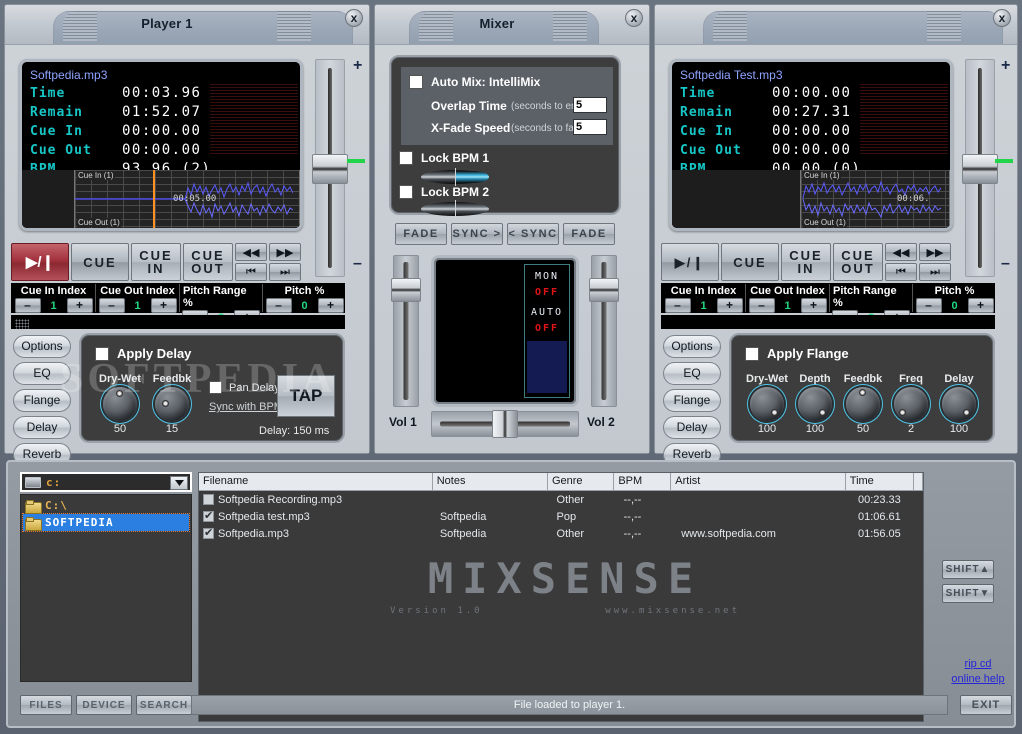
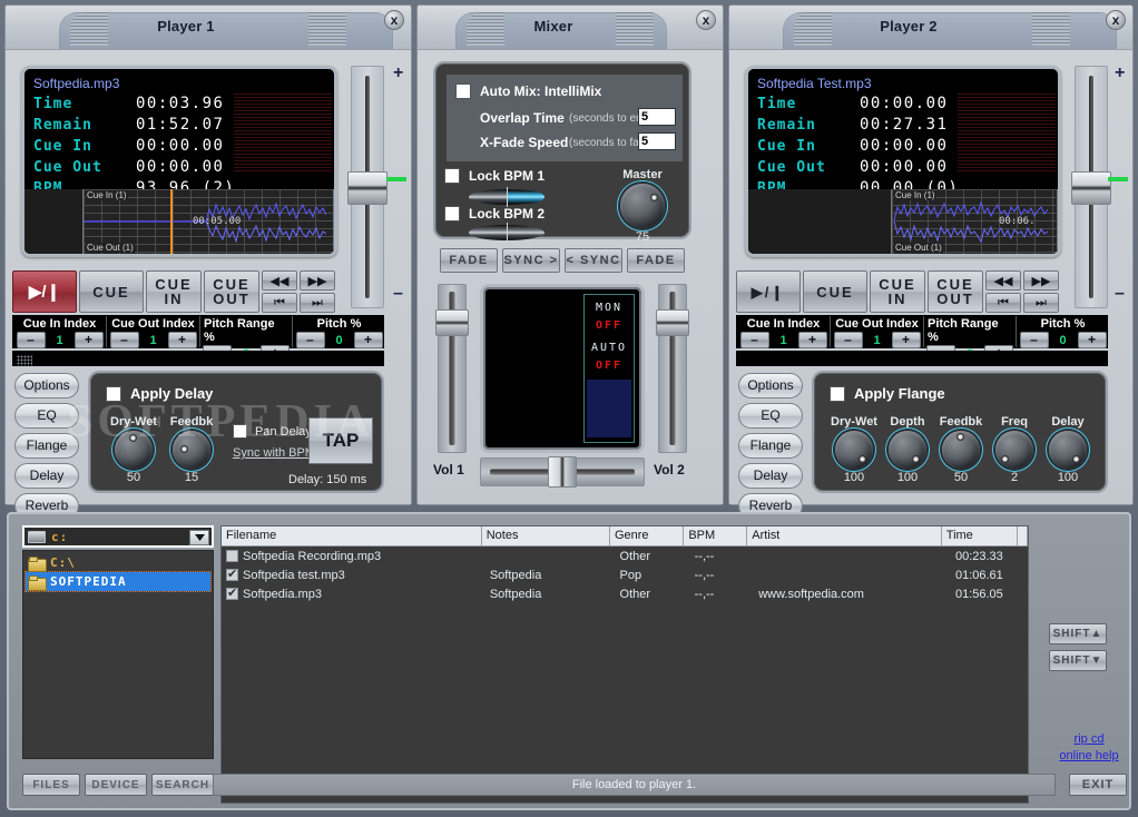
  Player 1
  x
  Softpedia.mp3
  Time
  00:03.96
  Remain
  01:52.07
  Cue In
  00:00.00
  Cue Out
  00:00.00
  93.96 (2)
  Cue In (1)
  Cue Out (1)
  00:05.00
  +
  –
  ▶/❙
  CUE
  CUE IN
  CUE OUT
  ◀◀
  ▶▶
  ⏮
  ⏭
  Cue In Index
  –
  1
  +
  Cue Out Index
  –
  1
  +
  Pitch Range %
  Pitch %
  –
  0
  +
  Options
  EQ
  Flange
  Delay
  Reverb
  Apply Delay
  Dry-Wet
  50
  Feedbk
  15
  Pan Dela
  Sync with BP
  TAP
  Delay: 150 ms
  Mixer
  x
  Auto Mix: IntelliMix
  Overlap Time
  (seconds to e
  5
  X-Fade Speed
  (seconds to fa
  5
  Lock BPM 1
  Lock BPM 2
+ Master
+ 75
  FADE
  SYNC >
  < SYNC
  FADE
  MON
  OFF
  AUTO
  OFF
  Vol 1
  Vol 2
+ Player 2
  x
  Softpedia Test.mp3
  Time
  00:00.00
  Remain
  00:27.31
  Cue In
  00:00.00
  Cue Out
  00:00.00
  00.00 (0)
  Cue In (1)
  Cue Out (1)
  00:06.
  +
  –
  ▶/❙
  CUE
  CUE IN
  CUE OUT
  ◀◀
  ▶▶
  ⏮
  ⏭
  Cue In Index
  –
  1
  +
  Cue Out Index
  –
  1
  +
  Pitch Range %
  Pitch %
  –
  0
  +
  Options
  EQ
  Flange
  Delay
  Reverb
  Apply Flange
  Dry-Wet
  100
  Depth
  100
  Feedbk
  50
  Freq
  2
  Delay
  100
  c:
  C:\
  SOFTPEDIA
  Filename
  Notes
  Genre
  BPM
  Artist
  Time
  Softpedia Recording.mp3
  Other
  --,--
  00:23.33
  Softpedia test.mp3
  Softpedia
  Pop
  --,--
  01:06.61
  Softpedia.mp3
  Softpedia
  Other
  --,--
  www.softpedia.com
  01:56.05
  SHIFT
  ▲
  SHIFT
  ▼
  rip cd
  online help
- MIXSENSE
- Version 1.0
- www.mixsense.net
  SOFTPEDIA
  FILES
  DEVICE
  SEARCH
  File loaded to player 1.
  EXIT
